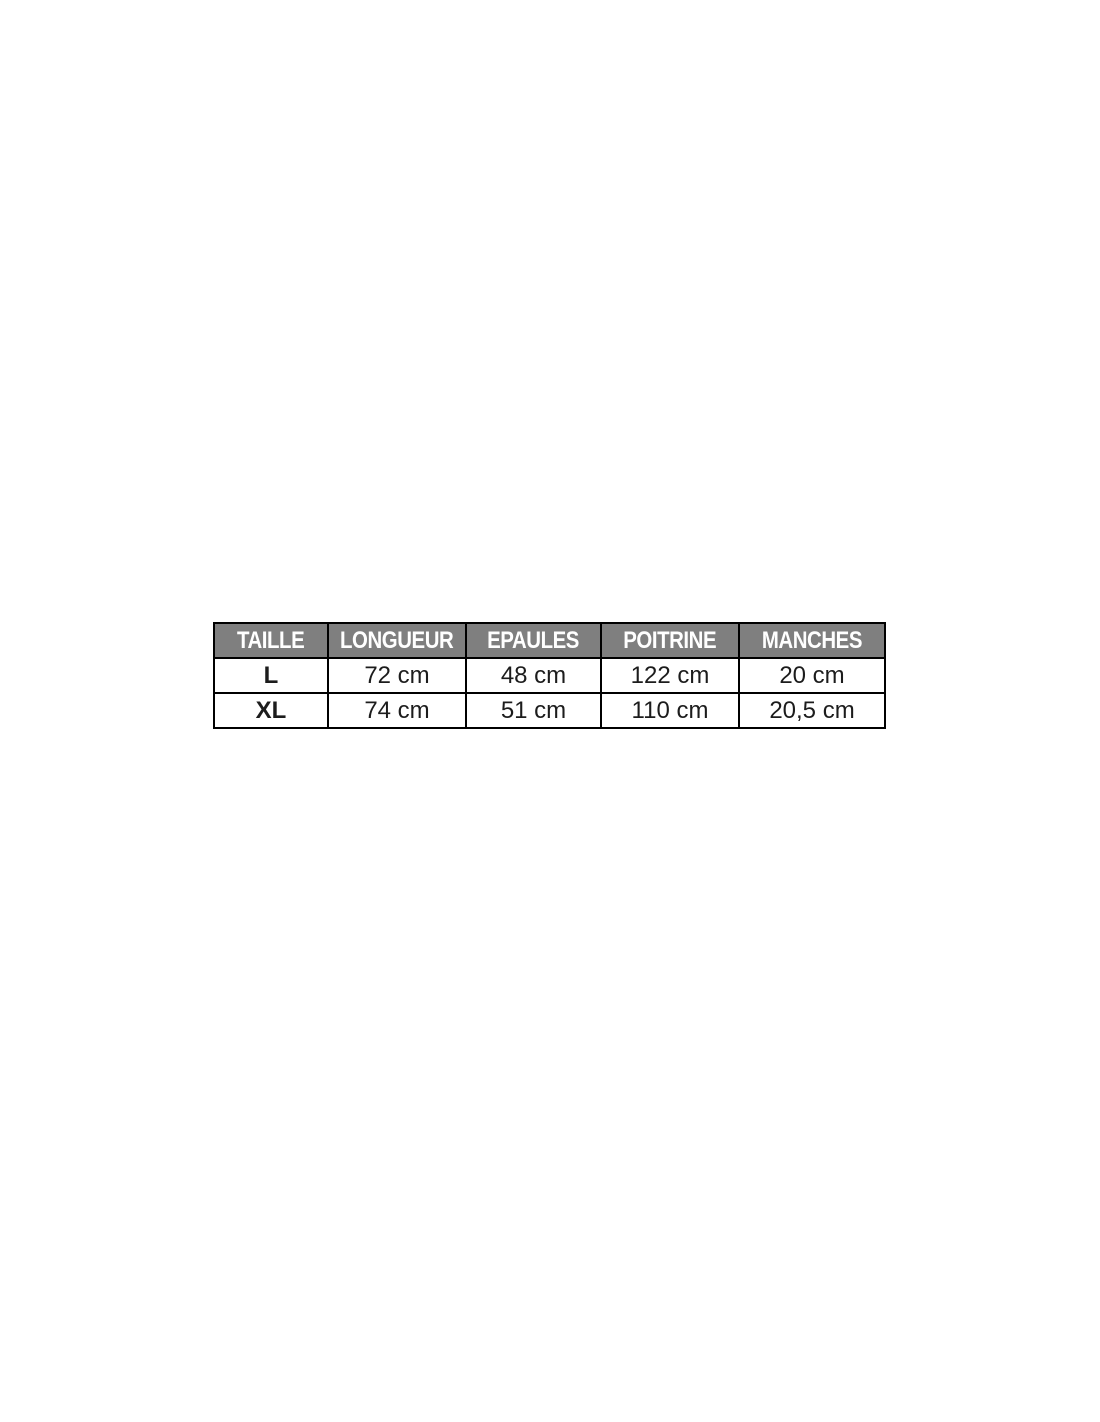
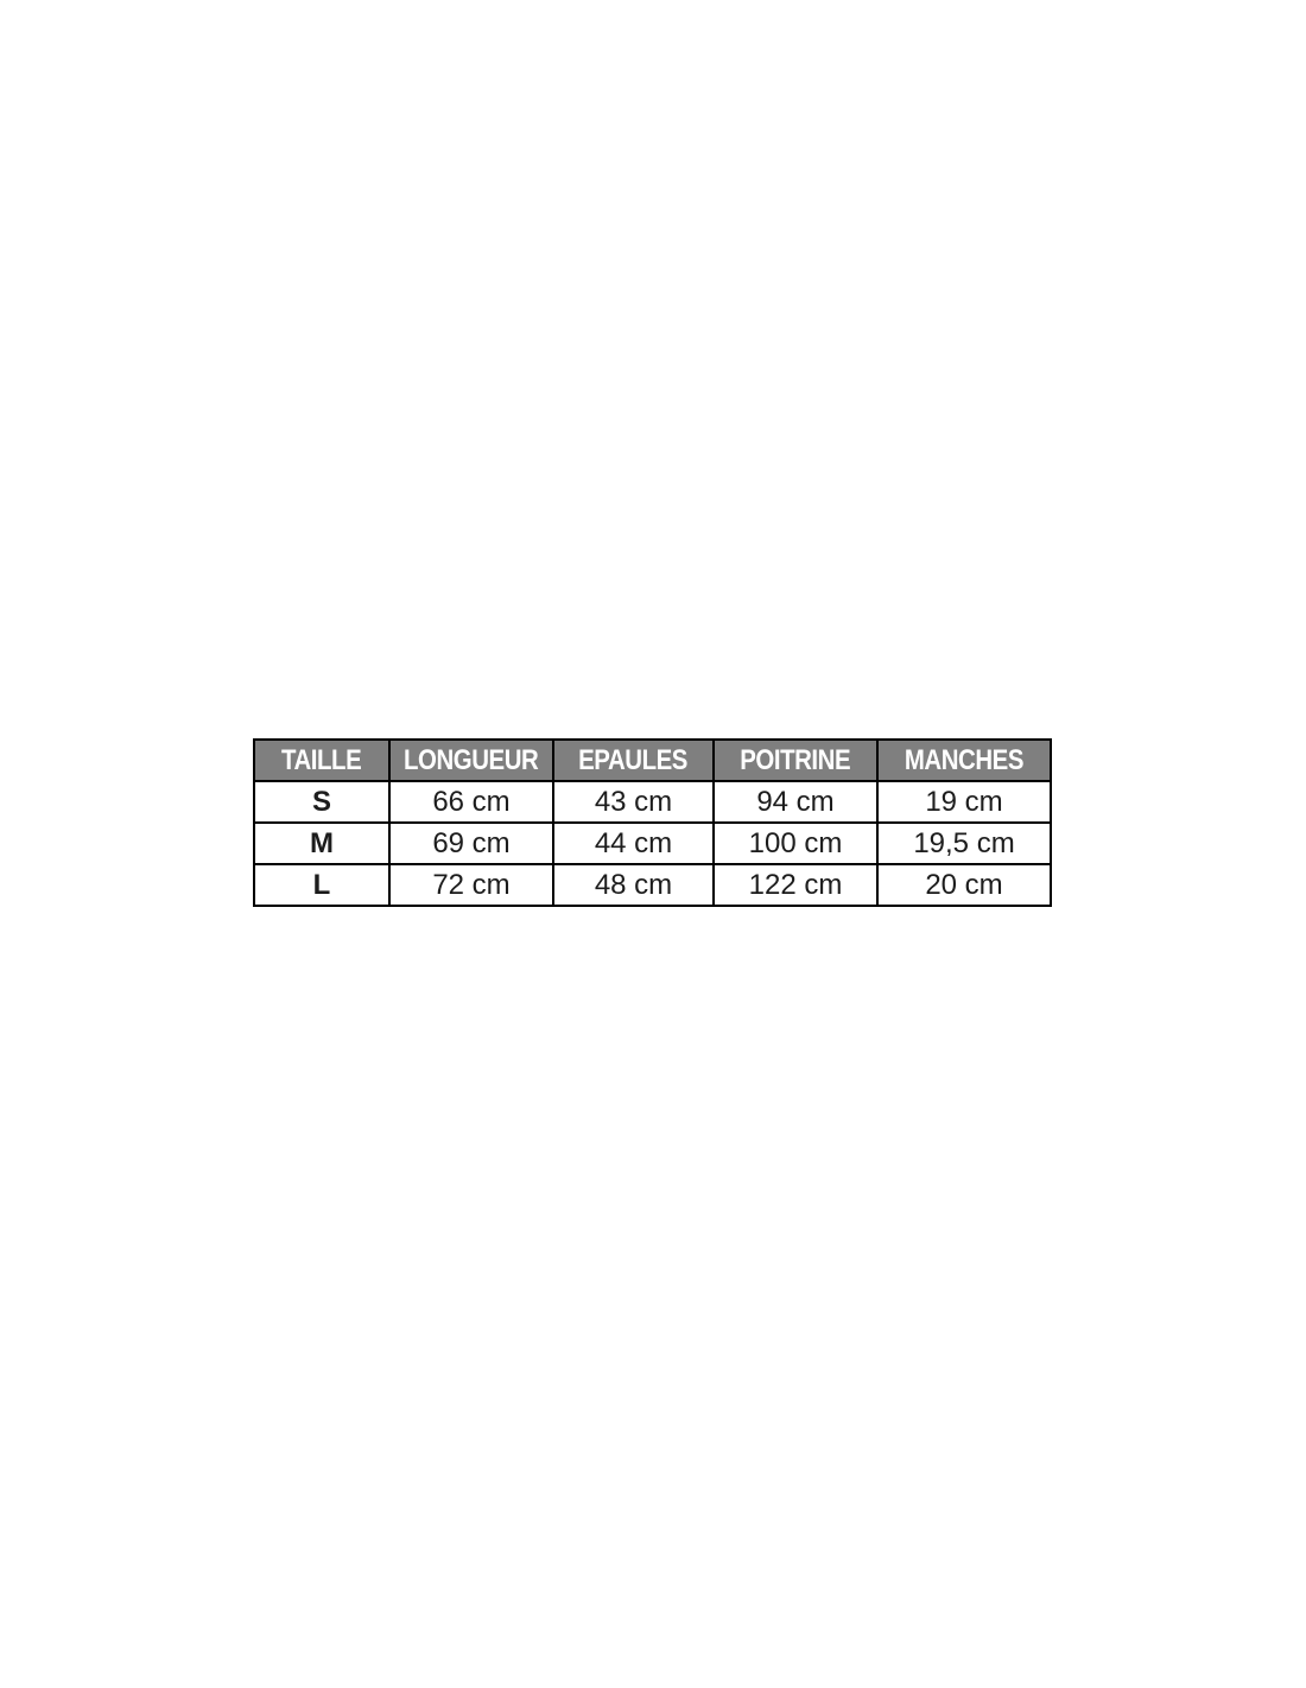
  TAILLE	LONGUEUR	EPAULES	POITRINE	MANCHES
+ S	66 cm	43 cm	94 cm	19 cm
+ M	69 cm	44 cm	100 cm	19,5 cm
  L	72 cm	48 cm	122 cm	20 cm
- XL	74 cm	51 cm	110 cm	20,5 cm
